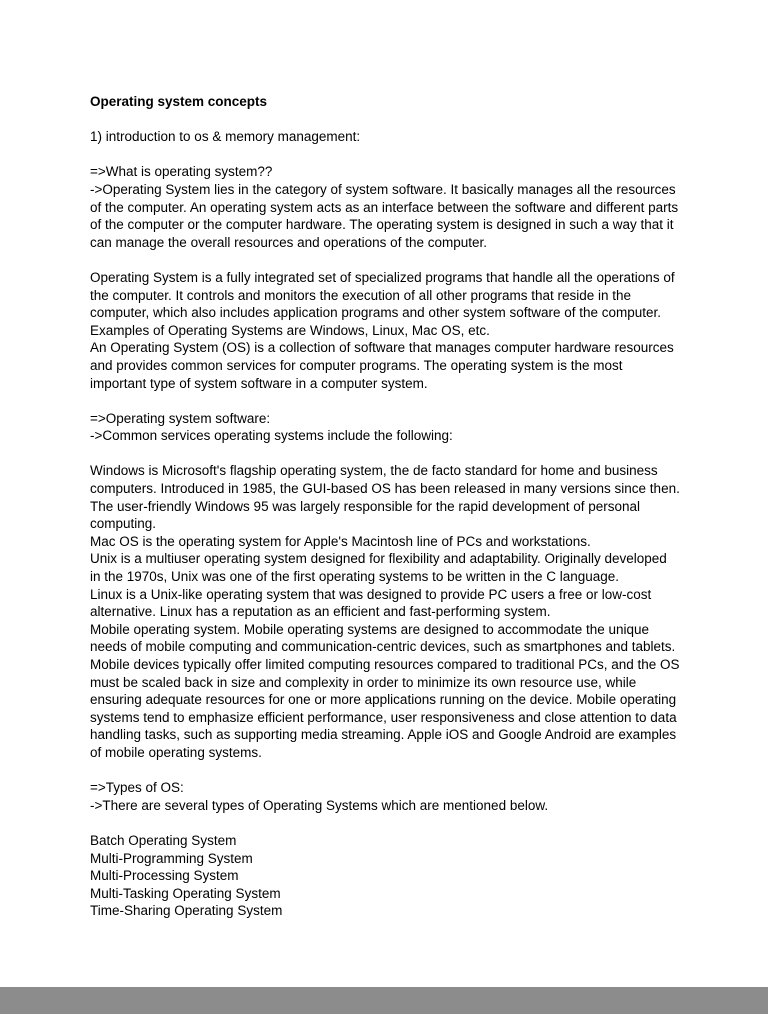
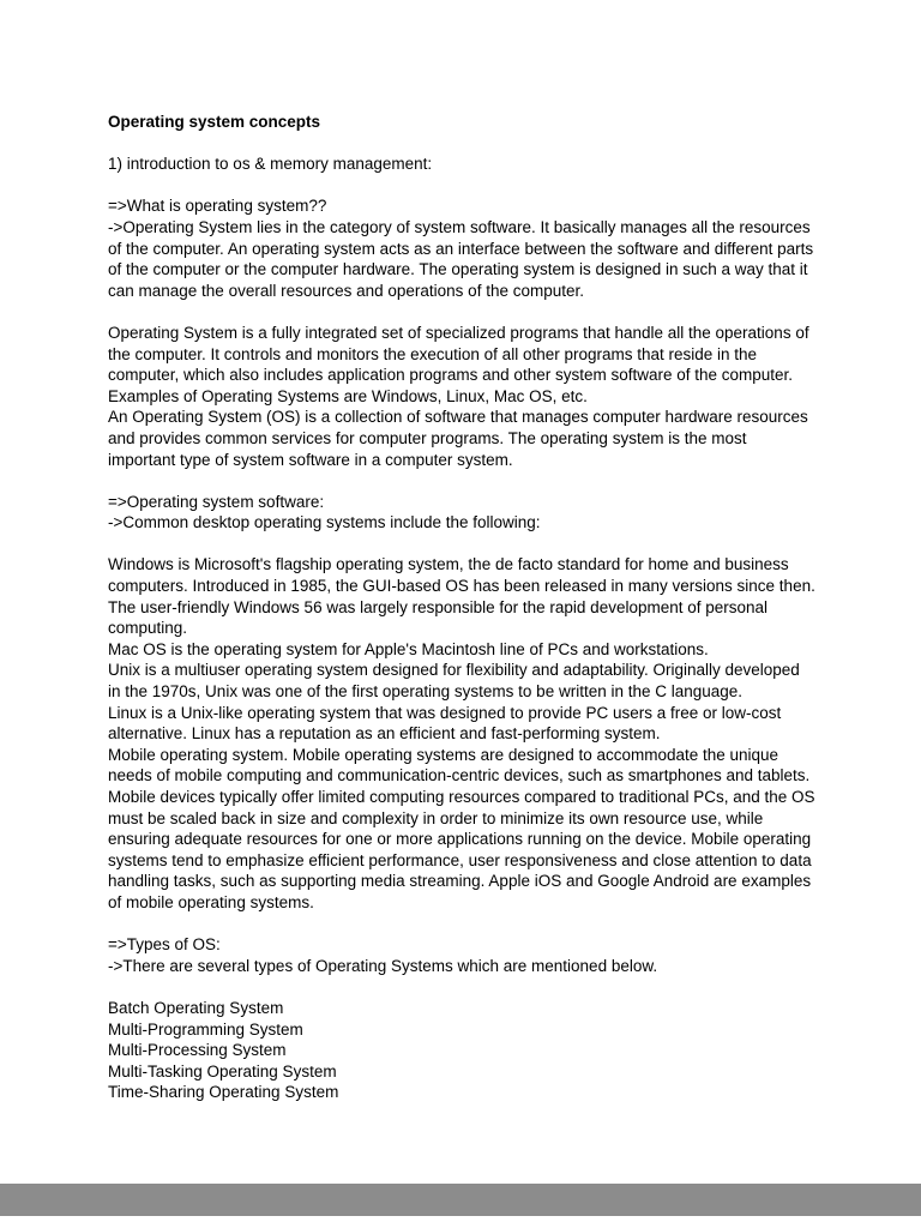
  Operating system concepts
  1) introduction to os & memory management:
  =>What is operating system??
  ->Operating System lies in the category of system software. It basically manages all the resources of the computer. An operating system acts as an interface between the software and different parts of the computer or the computer hardware. The operating system is designed in such a way that it can manage the overall resources and operations of the computer.
  Operating System is a fully integrated set of specialized programs that handle all the operations of the computer. It controls and monitors the execution of all other programs that reside in the computer, which also includes application programs and other system software of the computer.
  Examples of Operating Systems are Windows, Linux, Mac OS, etc.
  An Operating System (OS) is a collection of software that manages computer hardware resources and provides common services for computer programs. The operating system is the most important type of system software in a computer system.
  =>Operating system software:
- ->Common services operating systems include the following:
+ ->Common desktop operating systems include the following:
- Windows is Microsoft's flagship operating system, the de facto standard for home and business computers. Introduced in 1985, the GUI-based OS has been released in many versions since then. The user-friendly Windows 95 was largely responsible for the rapid development of personal computing.
+ Windows is Microsoft's flagship operating system, the de facto standard for home and business computers. Introduced in 1985, the GUI-based OS has been released in many versions since then. The user-friendly Windows 56 was largely responsible for the rapid development of personal computing.
  Mac OS is the operating system for Apple's Macintosh line of PCs and workstations.
  Unix is a multiuser operating system designed for flexibility and adaptability. Originally developed in the 1970s, Unix was one of the first operating systems to be written in the C language.
  Linux is a Unix-like operating system that was designed to provide PC users a free or low-cost alternative. Linux has a reputation as an efficient and fast-performing system.
  Mobile operating system. Mobile operating systems are designed to accommodate the unique needs of mobile computing and communication-centric devices, such as smartphones and tablets. Mobile devices typically offer limited computing resources compared to traditional PCs, and the OS must be scaled back in size and complexity in order to minimize its own resource use, while ensuring adequate resources for one or more applications running on the device. Mobile operating systems tend to emphasize efficient performance, user responsiveness and close attention to data handling tasks, such as supporting media streaming. Apple iOS and Google Android are examples of mobile operating systems.
  =>Types of OS:
  ->There are several types of Operating Systems which are mentioned below.
  Batch Operating System
  Multi-Programming System
  Multi-Processing System
  Multi-Tasking Operating System
  Time-Sharing Operating System
